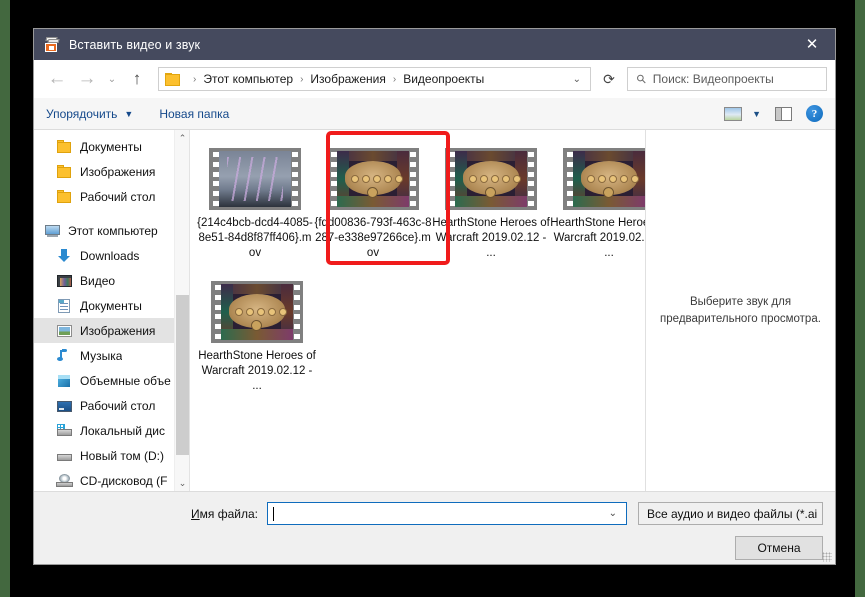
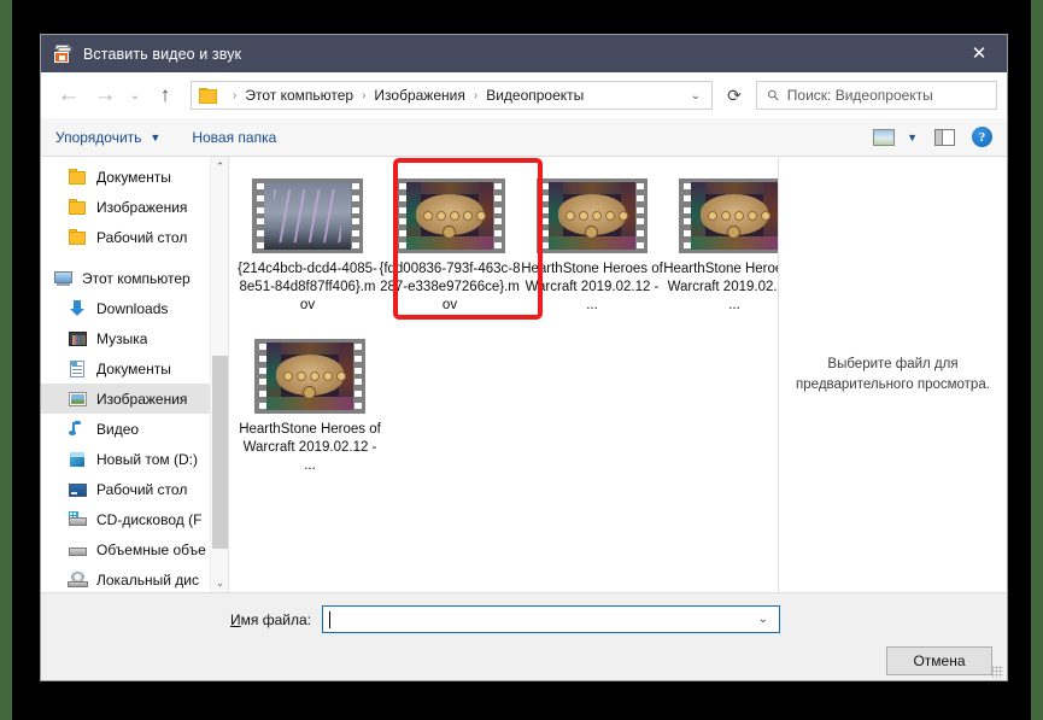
  Вставить видео и звук
  ✕
  ←
  →
  ⌄
  ↑
  ›
  Этот компьютер
  ›
  Изображения
  ›
  Видеопроекты
  ⌄
  ⟳
  Поиск: Видеопроекты
  Упорядочить
  ▼
  Новая папка
  ▼
  ?
  Документы
  Изображения
  Рабочий стол
  Этот компьютер
  Downloads
- Видео
+ Музыка
  Документы
  Изображения
- Музыка
+ Видео
- Объемные объе
+ Новый том (D:)
  Рабочий стол
- Локальный дис
+ CD-дисковод (F
- Новый том (D:)
+ Объемные объе
- CD-дисковод (F
+ Локальный дис
  ⌃
  ⌄
  {214c4bcb-dcd4-4085-8e51-84d8f87ff406}.mov
  {fdd00836-793f-463c-8287-e338e97266ce}.mov
  HearthStone Heroes of Warcraft 2019.02.12 - ...
  HearthStone Hero Warcraft 2019.02. ...
  HearthStone Heroes of Warcraft 2019.02.12 - ...
- Выберите звук для предварительного просмотра.
+ Выберите файл для предварительного просмотра.
  Имя файла:
  ⌄
- Все аудио и видео файлы (*.ai
  Отмена
